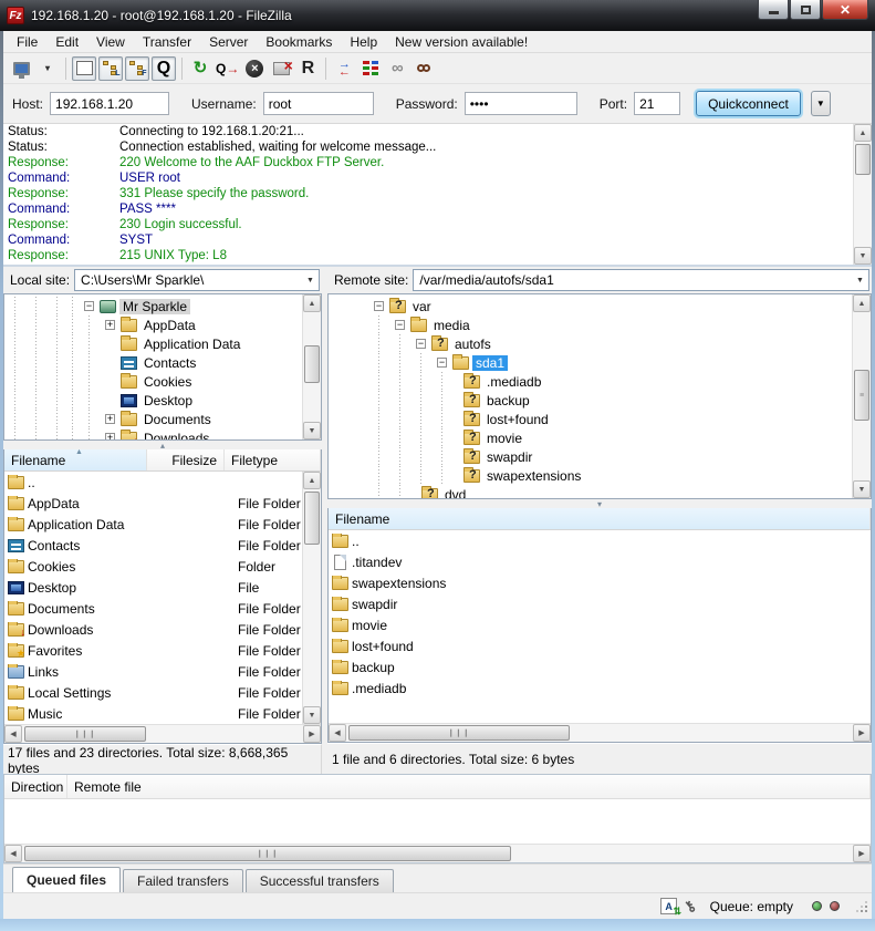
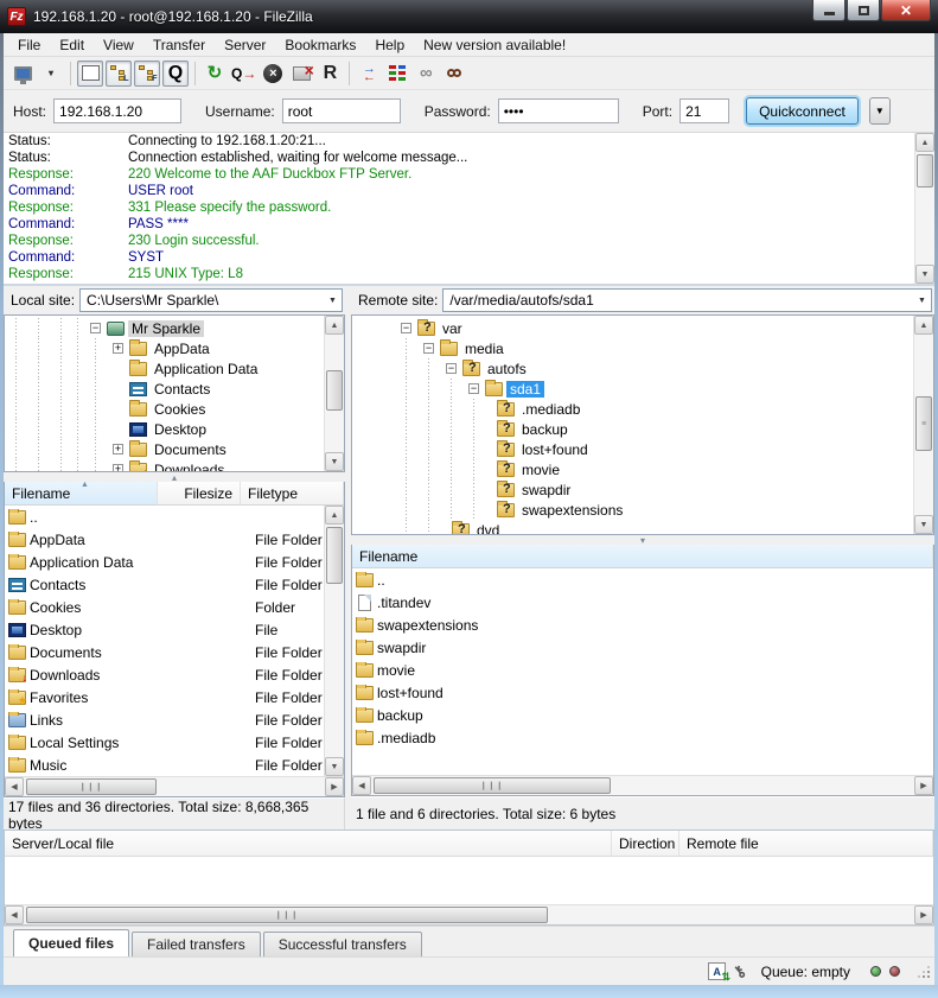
  Fz
  192.168.1.20 - root@192.168.1.20 - FileZilla
  ✕
  File
  Edit
  View
  Transfer
  Server
  Bookmarks
  Help
  New version available!
  ▾
  Q
  ↻
  Q→
  ×
  R
  →
  ←
  ∞
  Host:
  192.168.1.20
  Username:
  root
  Password:
  ••••
  Port:
  21
  Quickconnect
  ▼
  Status:
  Connecting to 192.168.1.20:21...
  Status:
  Connection established, waiting for welcome message...
  Response:
  220 Welcome to the AAF Duckbox FTP Server.
  Command:
  USER root
  Response:
  331 Please specify the password.
  Command:
  PASS ****
  Response:
  230 Login successful.
  Command:
  SYST
  Response:
  215 UNIX Type: L8
  Local site:
  C:\Users\Mr Sparkle\
  −
  Mr Sparkle
  +
  AppData
  Application Data
  Contacts
  Cookies
  Desktop
  +
  Documents
  +
  Downloads
  ▴
  Filename
  Filesize
  Filetype
  ..
  AppData
  File Folder
  Application Data
  File Folder
  Contacts
  File Folder
  Cookies
  Folder
  Desktop
  File
  Documents
  File Folder
  ↓
  Downloads
  File Folder
  ★
  Favorites
  File Folder
  Links
  File Folder
  Local Settings
  File Folder
  Music
  File Folder
- 17 files and 23 directories. Total size: 8,668,365 bytes
+ 17 files and 36 directories. Total size: 8,668,365 bytes
  Remote site:
  /var/media/autofs/sda1
  −
  var
  −
  media
  −
  autofs
  −
  sda1
  .mediadb
  backup
  lost+found
  movie
  swapdir
  swapextensions
  dvd
  ▾
  Filename
  ..
  .titandev
  swapextensions
  swapdir
  movie
  lost+found
  backup
  .mediadb
  1 file and 6 directories. Total size: 6 bytes
+ Server/Local file
  Direction
  Remote file
  Queued files
  Failed transfers
  Successful transfers
  A
  Queue: empty
